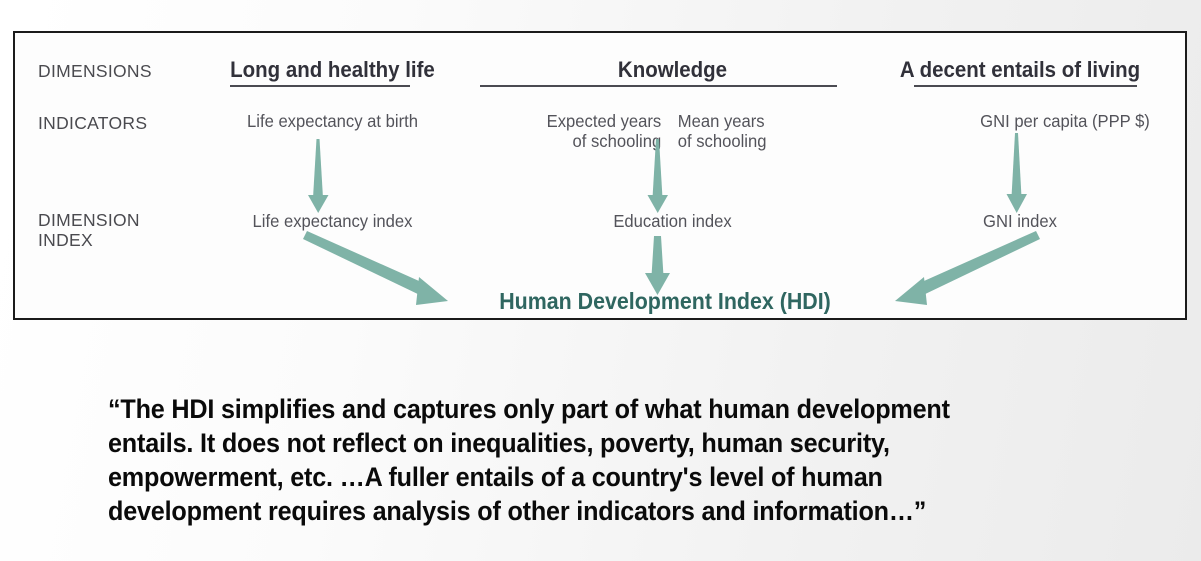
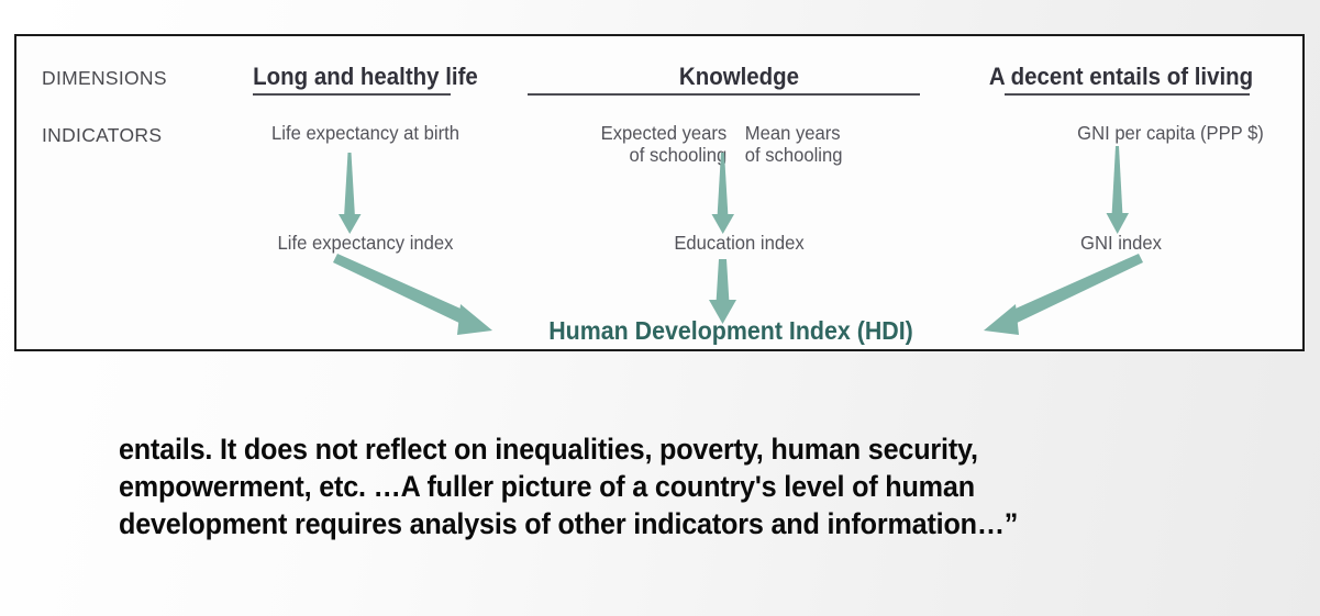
  DIMENSIONS
  INDICATORS
- DIMENSION
- INDEX
  Long and healthy life
  Knowledge
  A decent entails of living
  Life expectancy at birth
  Expected years
  of schoolin
  Mean years
  of schooling
  GNI per capita (PPP $)
  Life expectancy index
  Education index
  GNI index
  Human Development Index (HDI)
- “The HDI simplifies and captures only part of what human development
  entails. It does not reflect on inequalities, poverty, human security,
- empowerment, etc. …A fuller entails of a country's level of human
+ empowerment, etc. …A fuller picture of a country's level of human
  development requires analysis of other indicators and information…”
